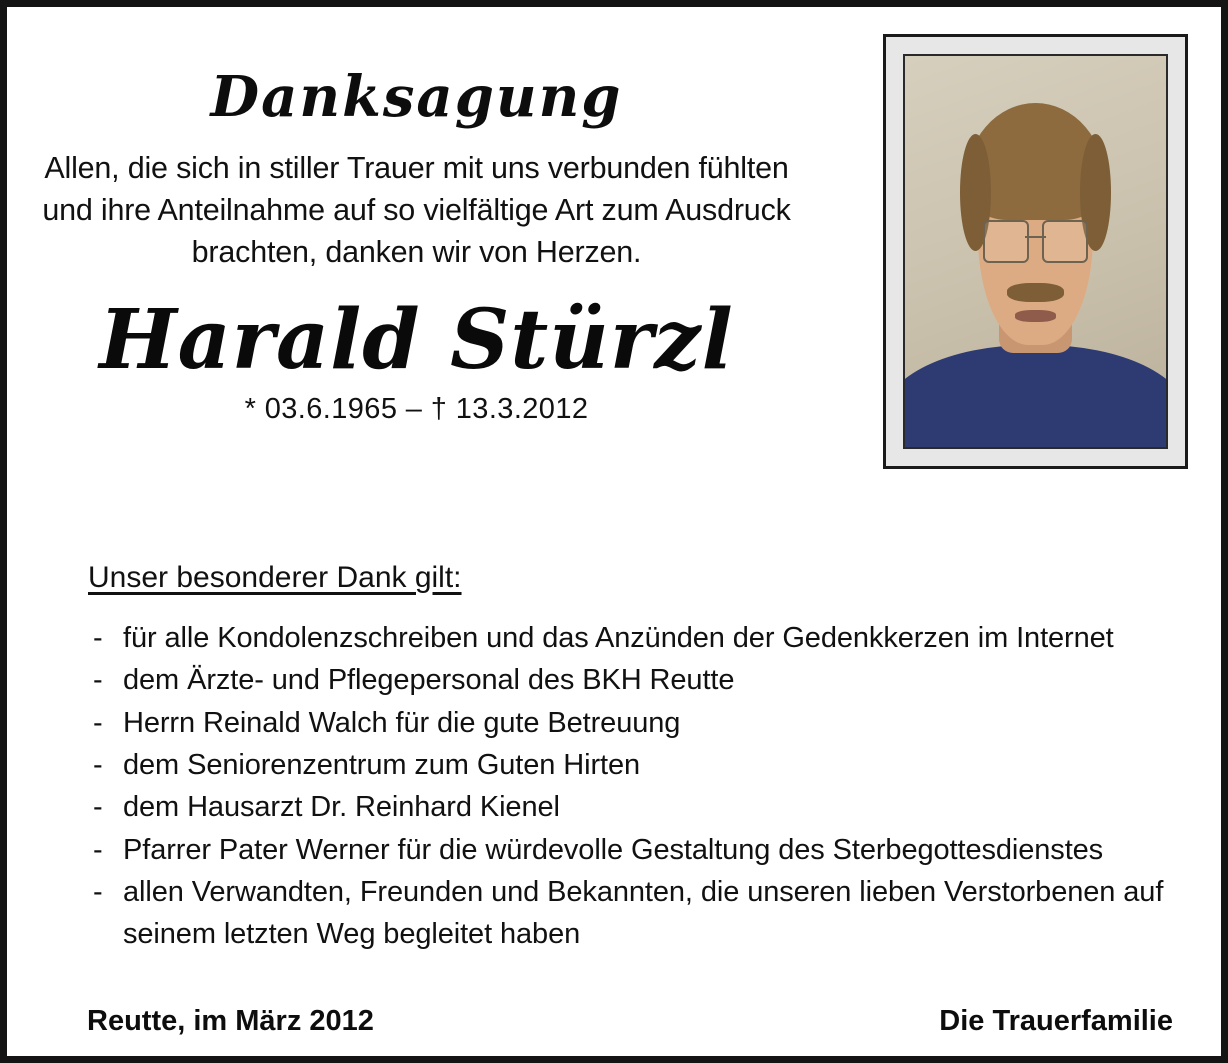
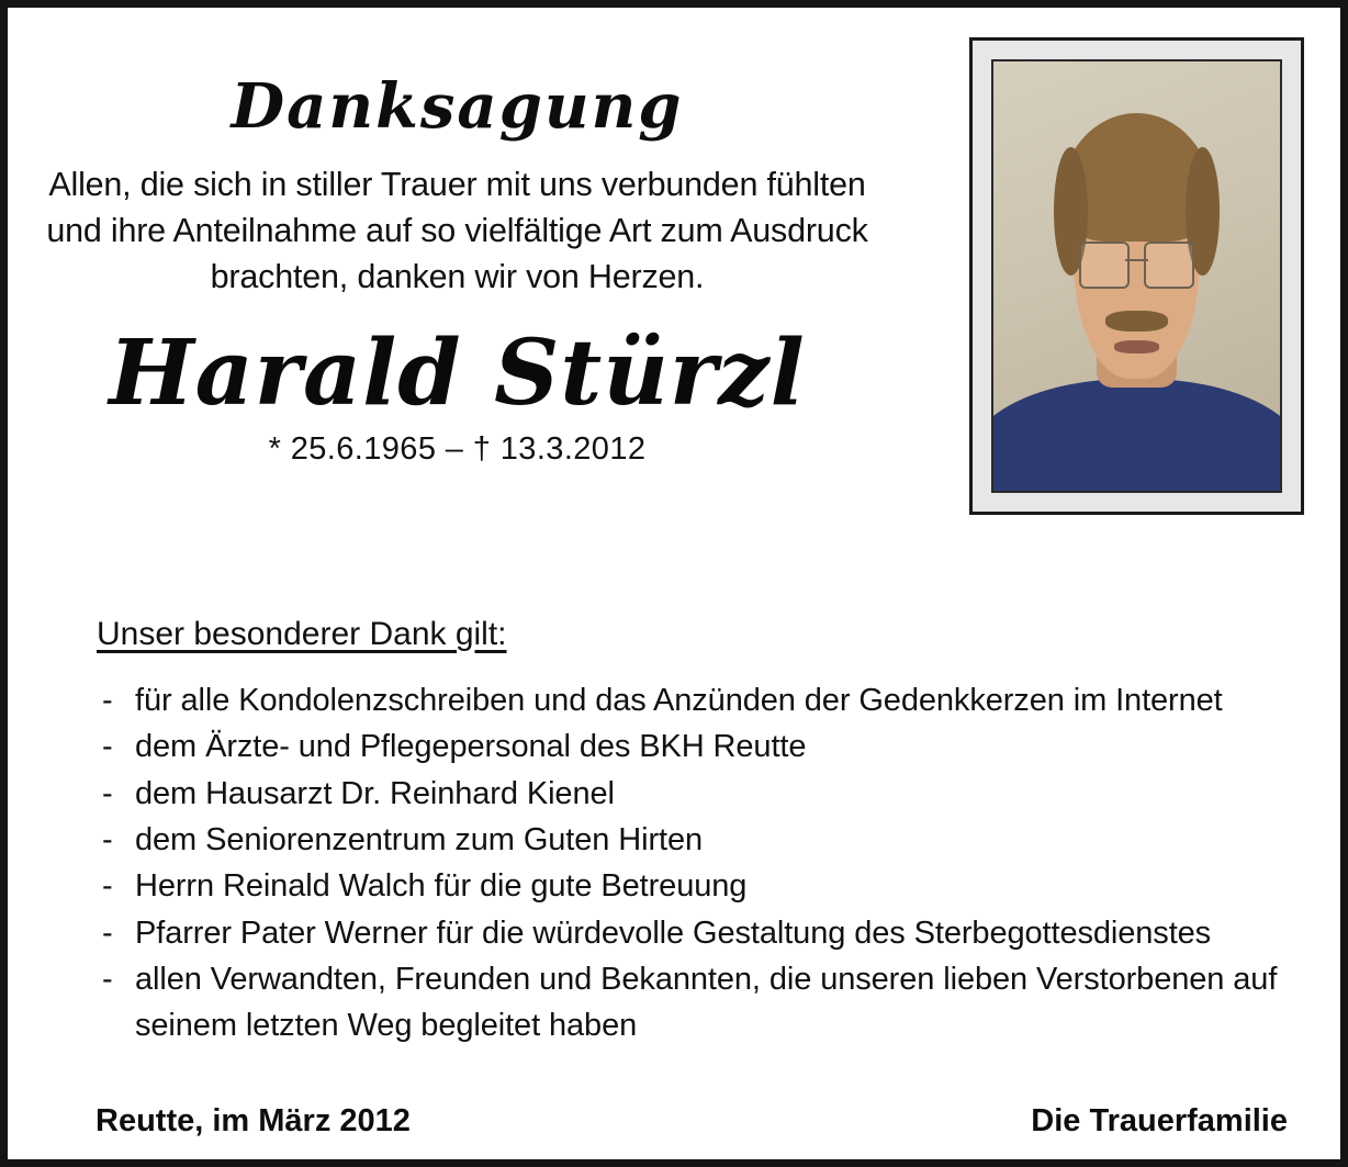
  Danksagung
  Allen, die sich in stiller Trauer mit uns verbunden fühlten
  und ihre Anteilnahme auf so vielfältige Art zum Ausdruck
  brachten, danken wir von Herzen.
  Harald Stürzl
- * 03.6.1965 – † 13.3.2012
+ * 25.6.1965 – † 13.3.2012
  Unser besonderer Dank gilt:
  für alle Kondolenzschreiben und das Anzünden der Gedenkkerzen im Internet
  dem Ärzte- und Pflegepersonal des BKH Reutte
- Herrn Reinald Walch für die gute Betreuung
+ dem Hausarzt Dr. Reinhard Kienel
  dem Seniorenzentrum zum Guten Hirten
- dem Hausarzt Dr. Reinhard Kienel
+ Herrn Reinald Walch für die gute Betreuung
  Pfarrer Pater Werner für die würdevolle Gestaltung des Sterbegottesdienstes
  allen Verwandten, Freunden und Bekannten, die unseren lieben Verstorbenen auf seinem letzten Weg begleitet haben
  Reutte, im März 2012
  Die Trauerfamilie
